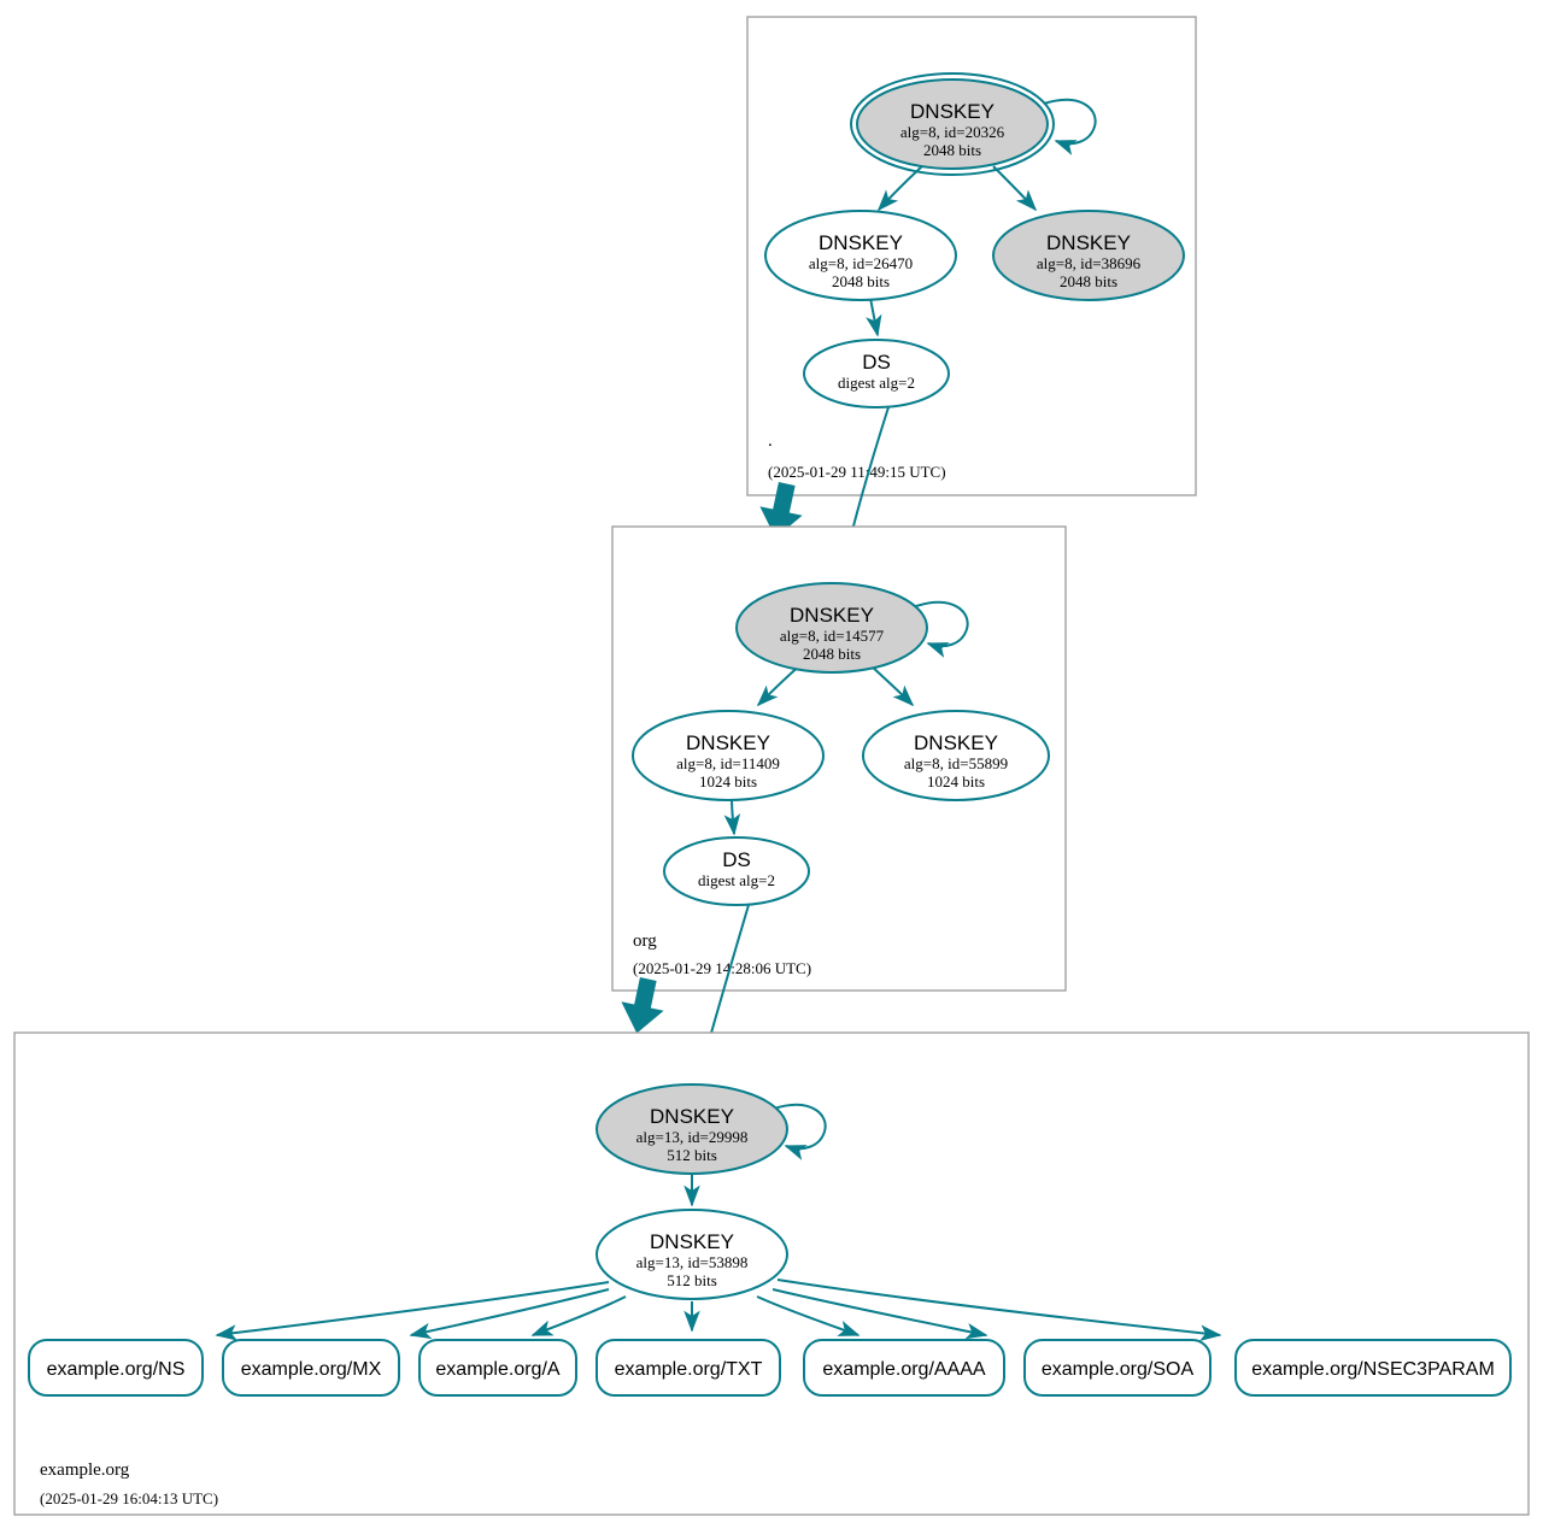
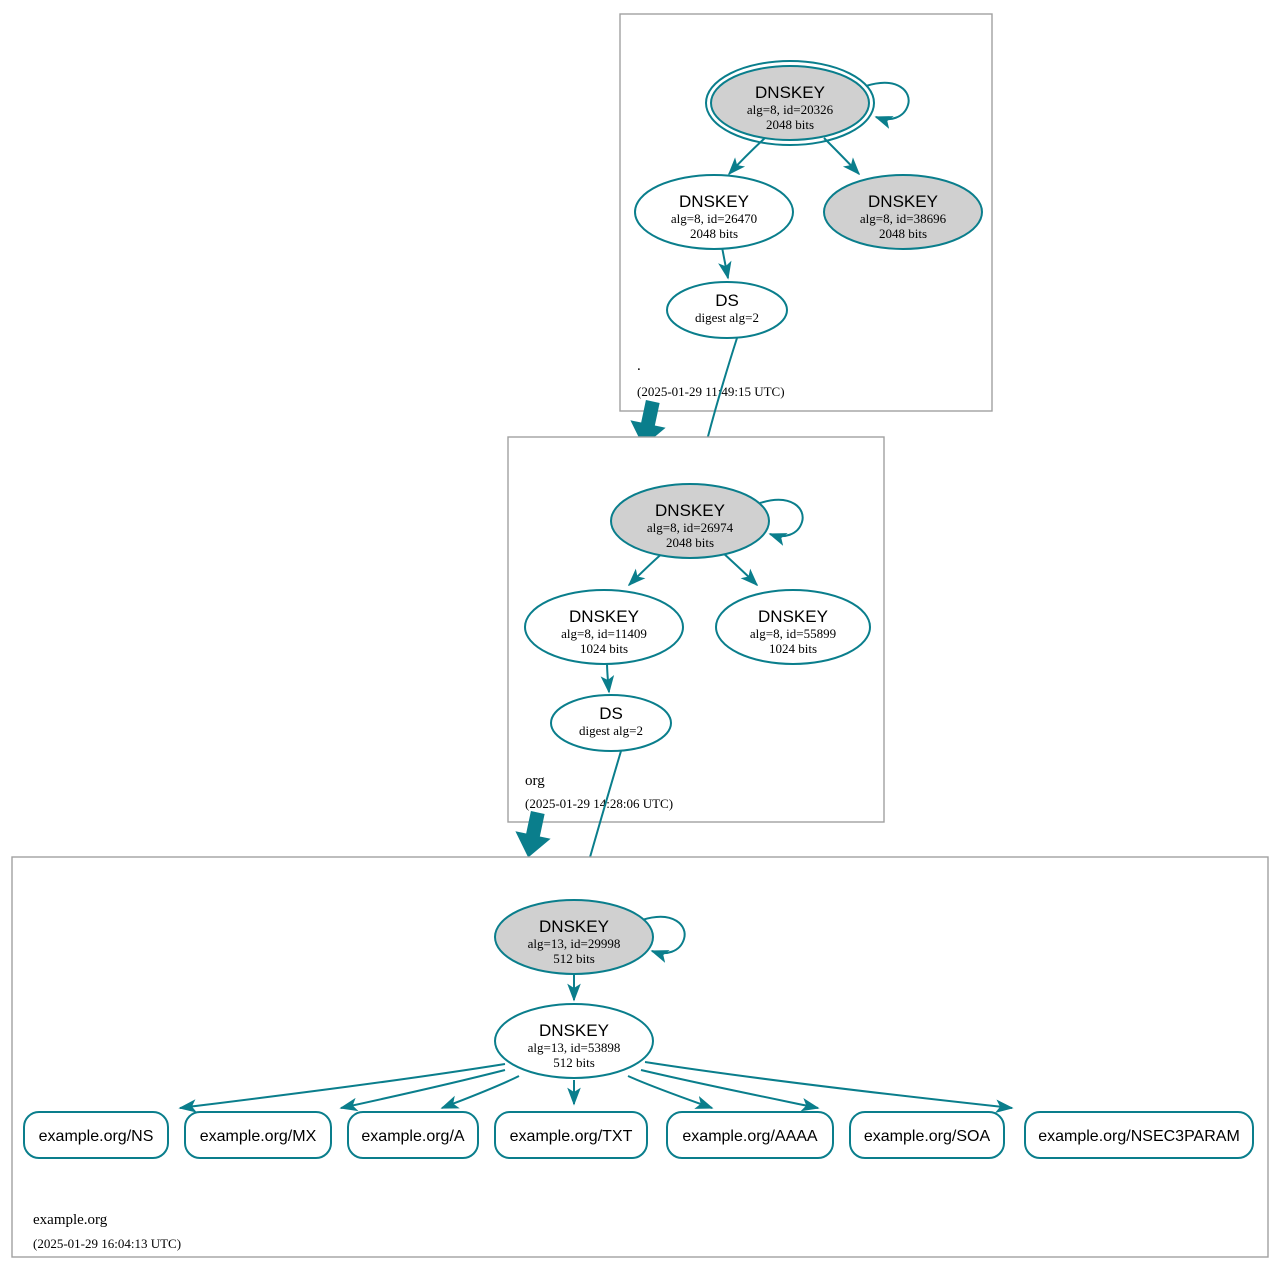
  DNSKEY
  alg=8, id=20326
  2048 bits
  DNSKEY
  alg=8, id=26470
  2048 bits
  DNSKEY
  alg=8, id=38696
  2048 bits
  DS
  digest alg=2
  .
  (2025-01-29 1149:15 UTC)
  DNSKEY
- alg=8, id=14577
+ alg=8, id=26974
  2048 bits
  DNSKEY
  alg=8, id=11409
  1024 bits
  DNSKEY
  alg=8, id=55899
  1024 bits
  DS
  digest alg=2
  org
  (2025-01-29 14:28:06 UTC)
  DNSKEY
  alg=13, id=29998
  512 bits
  DNSKEY
  alg=13, id=53898
  512 bits
  example.org/NS
  example.org/MX
  example.org/A
  example.org/TXT
  example.org/AAAA
  example.org/SOA
  example.org/NSEC3PARAM
  example.org
  (2025-01-29 16:04:13 UTC)
